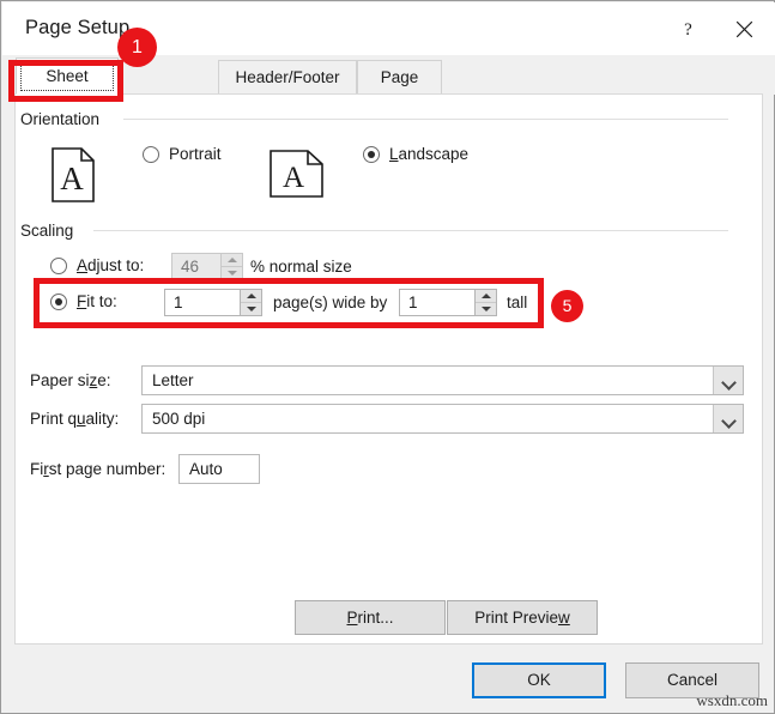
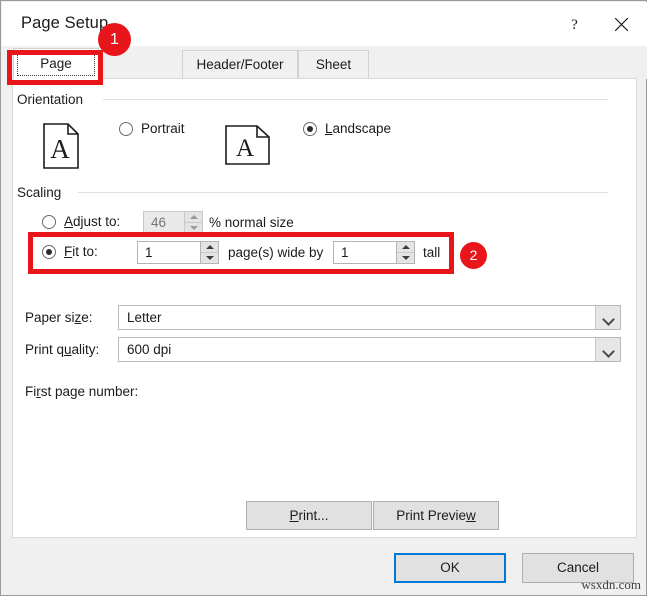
  Page Setup
  ?
- Sheet
+ Page
  Header/Footer
- Page
+ Sheet
  Orientation
  A
  Portrait
  A
  Landscape
  Scaling
  Adjust to:
  46
  % normal size
  Fit to:
  1
  page(s) wide by
  1
  tall
  Paper size:
  Letter
  Print quality:
- 500 dpi
+ 600 dpi
  First page number:
- Auto
  Print...
  Print Preview
  OK
  Cancel
  1
- 5
+ 2
  wsxdn.com
